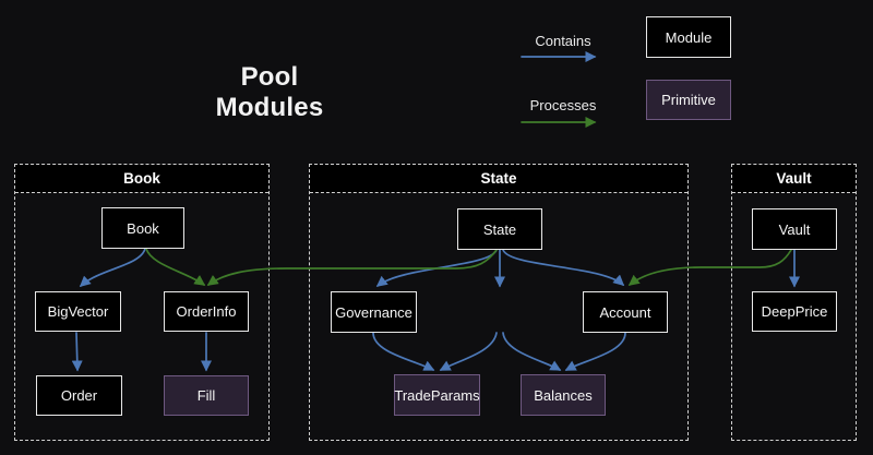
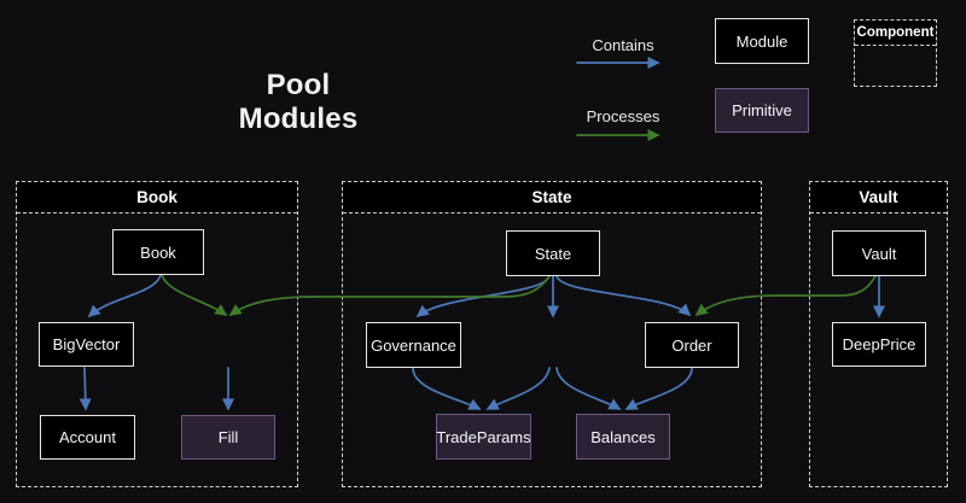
  Pool Modules
  Contains
  Processes
  Module
  Primitive
+ Component
  Book
  State
  Vault
  Book
  BigVector
- OrderInfo
- Order
+ Account
  Fill
  State
  Governance
- Account
+ Order
  TradeParams
  Balances
  Vault
  DeepPrice
